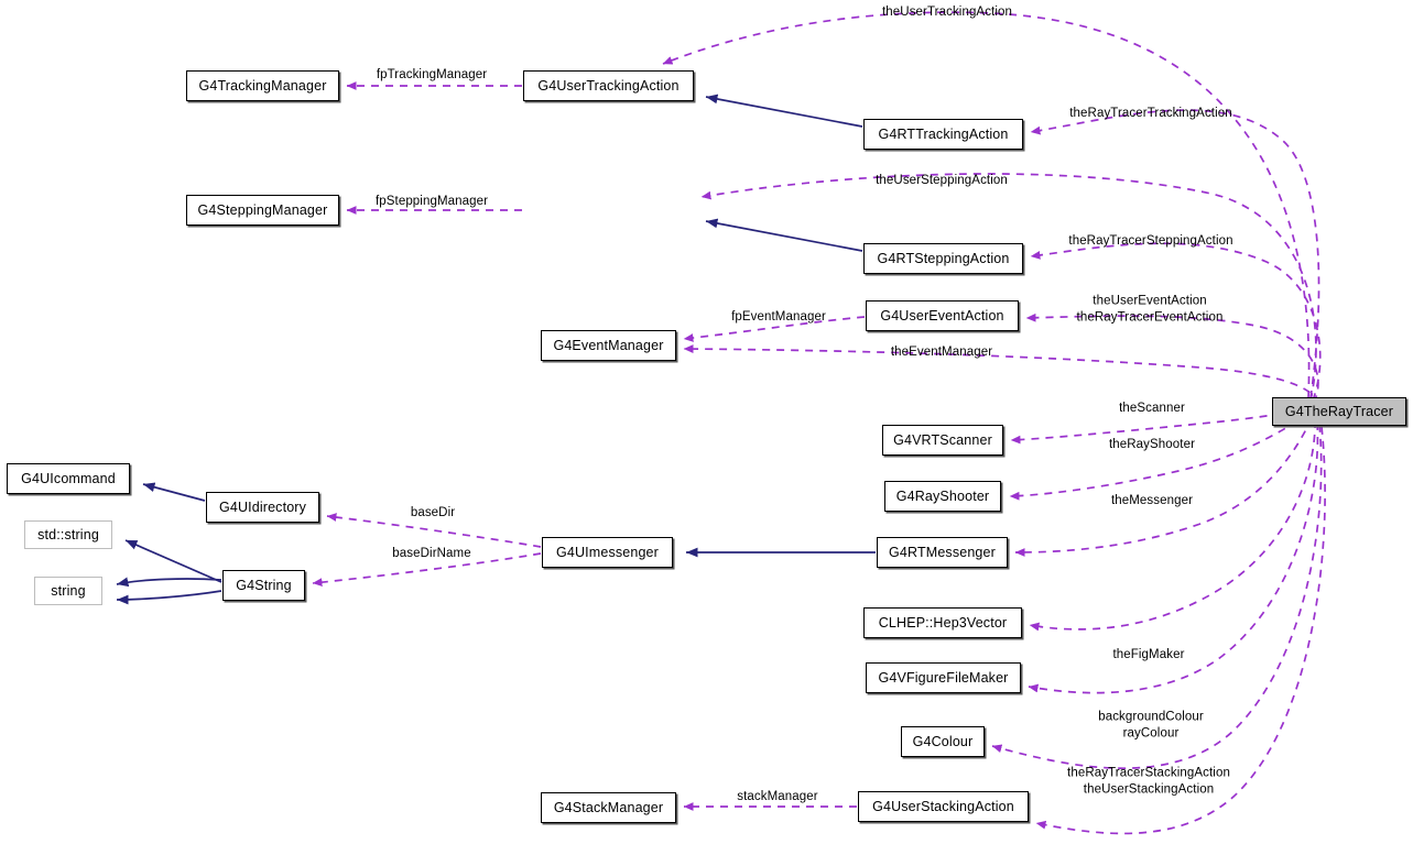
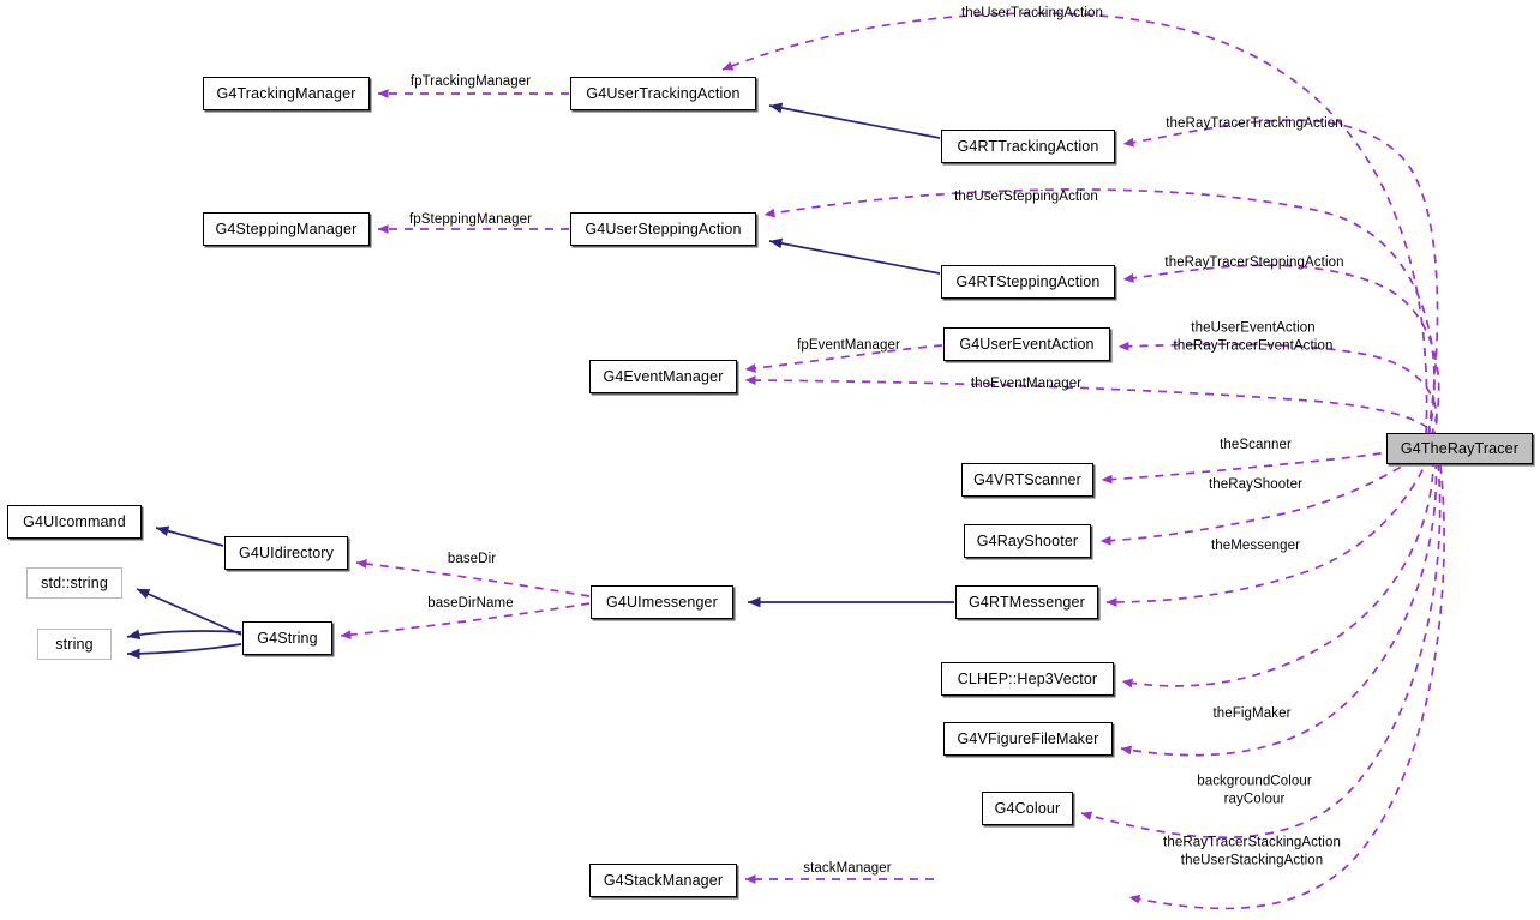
  G4TrackingManager
  G4UserTrackingAction
  G4RTTrackingAction
  G4SteppingManager
+ G4UserSteppingAction
  G4RTSteppingAction
  G4UserEventAction
  G4EventManager
  G4TheRayTracer
  G4VRTScanner
  G4RayShooter
  G4UIcommand
  G4UIdirectory
  std::string
  G4UImessenger
  G4RTMessenger
  string
  G4String
  CLHEP::Hep3Vector
  G4VFigureFileMaker
  G4Colour
  G4StackManager
- G4UserStackingAction
  fpTrackingManager
  theUserTrackingAction
  theRayTracerTrackingAction
  fpSteppingManager
  theUserSteppingAction
  theRayTracerSteppingAction
  fpEventManager
  theUserEventAction
  theRayTracerEventAction
  theEventManager
  theScanner
  theRayShooter
  theMessenger
  baseDir
  baseDirName
  theFigMaker
  backgroundColour
  rayColour
  theRayTracerStackingAction
  theUserStackingAction
  stackManager
